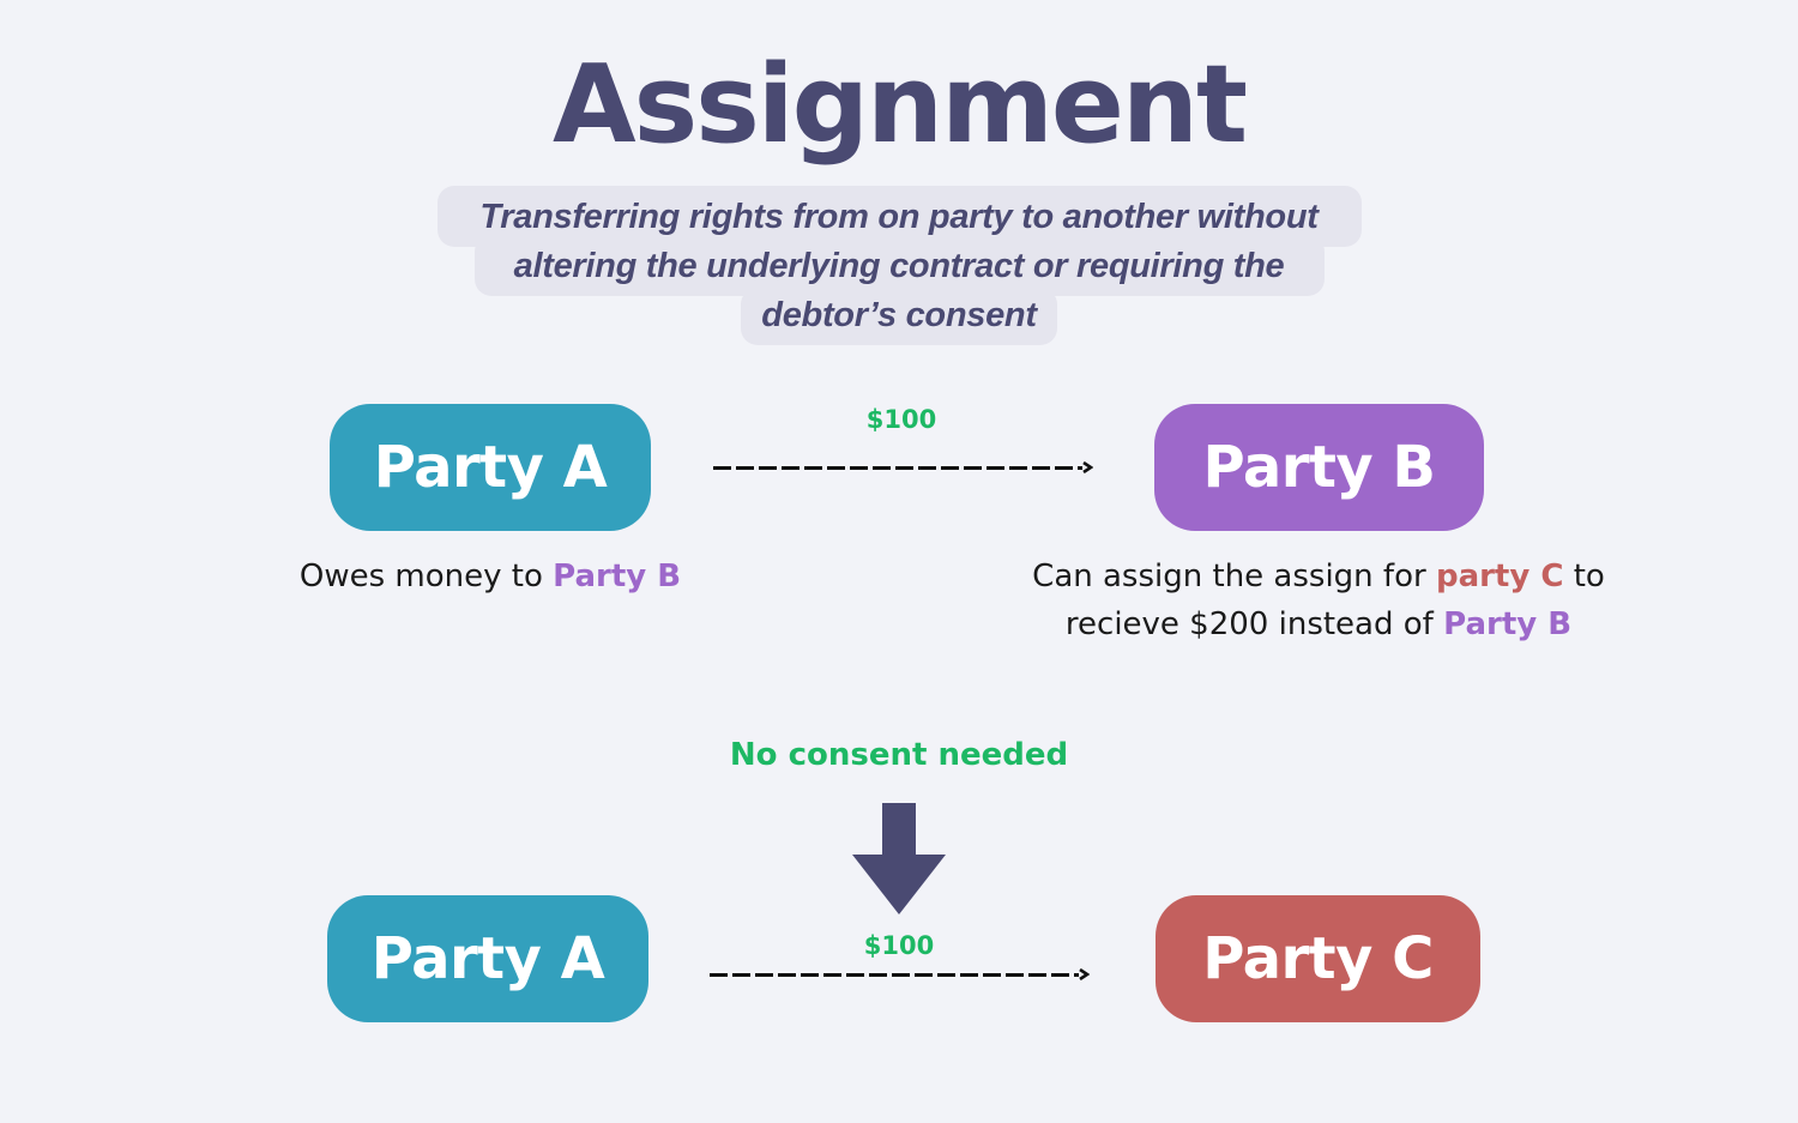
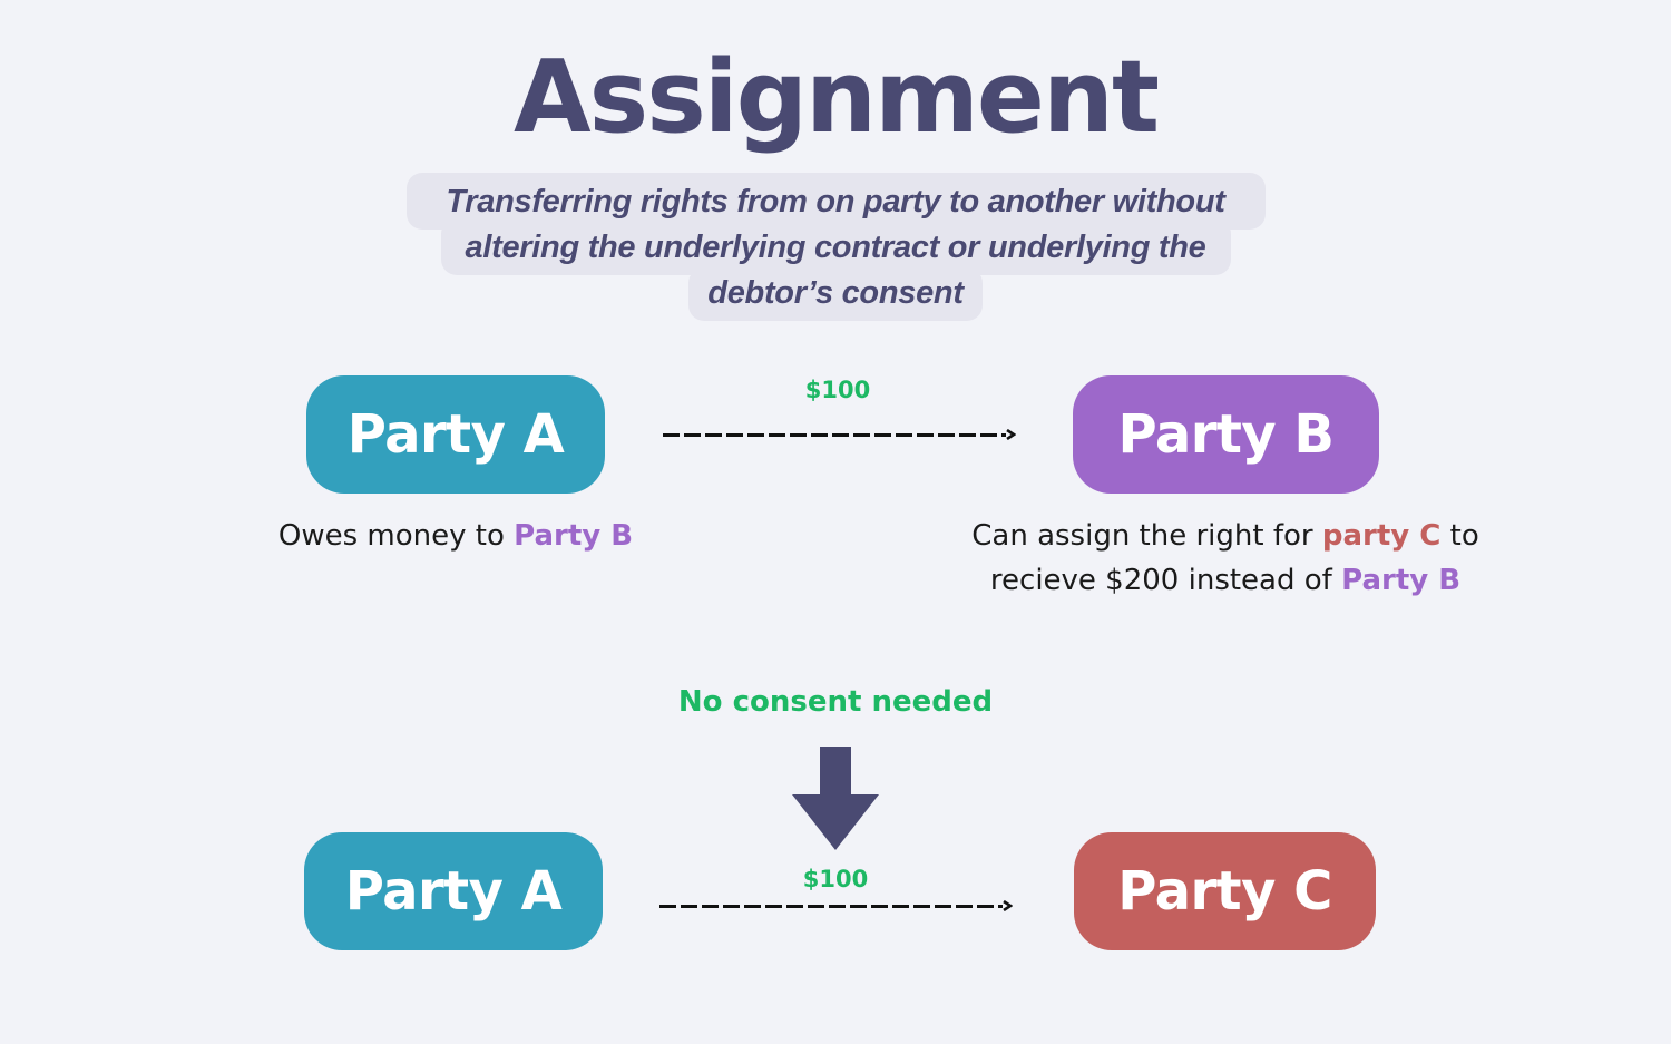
  Assignment
  Transferring rights from on party to another without
- altering the underlying contract or requiring the
+ altering the underlying contract or underlying the
  debtor’s consent
  Party A
  $100
  Party B
  Owes money to Party B
- Can assign the assign for party C to
+ Can assign the right for party C to
  recieve $200 instead of Party B
  No consent needed
  Party A
  $100
  Party C
